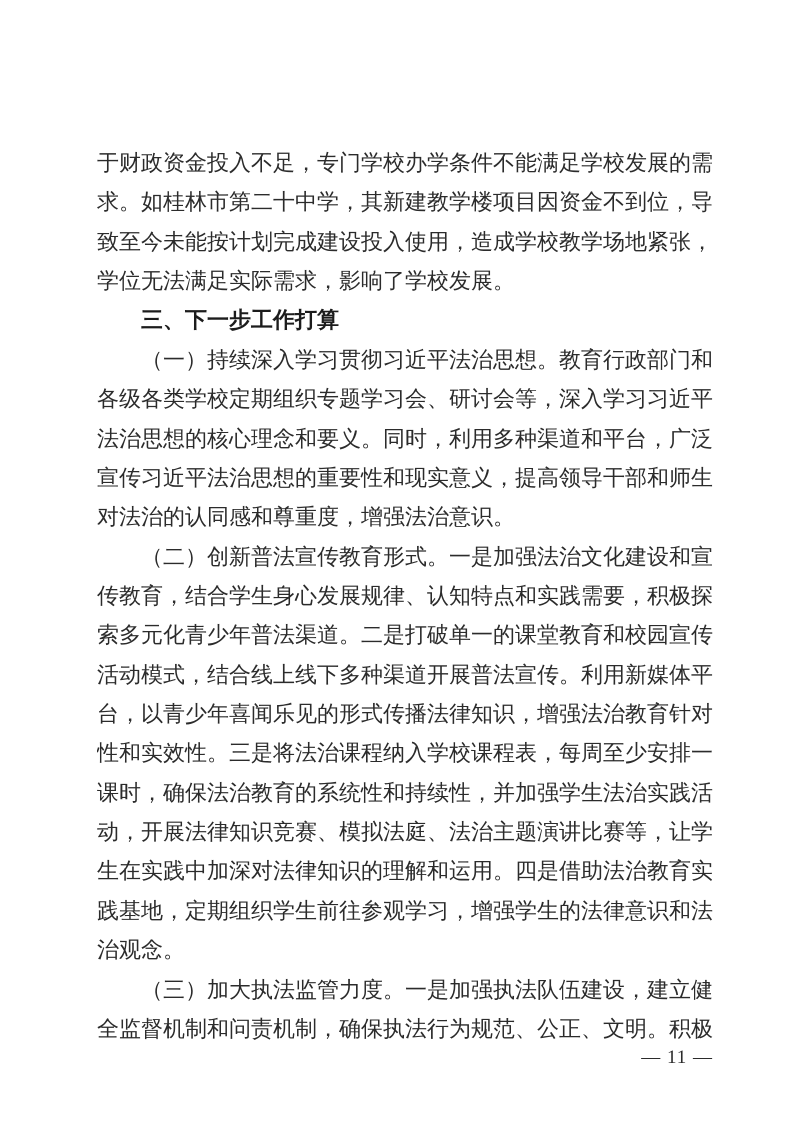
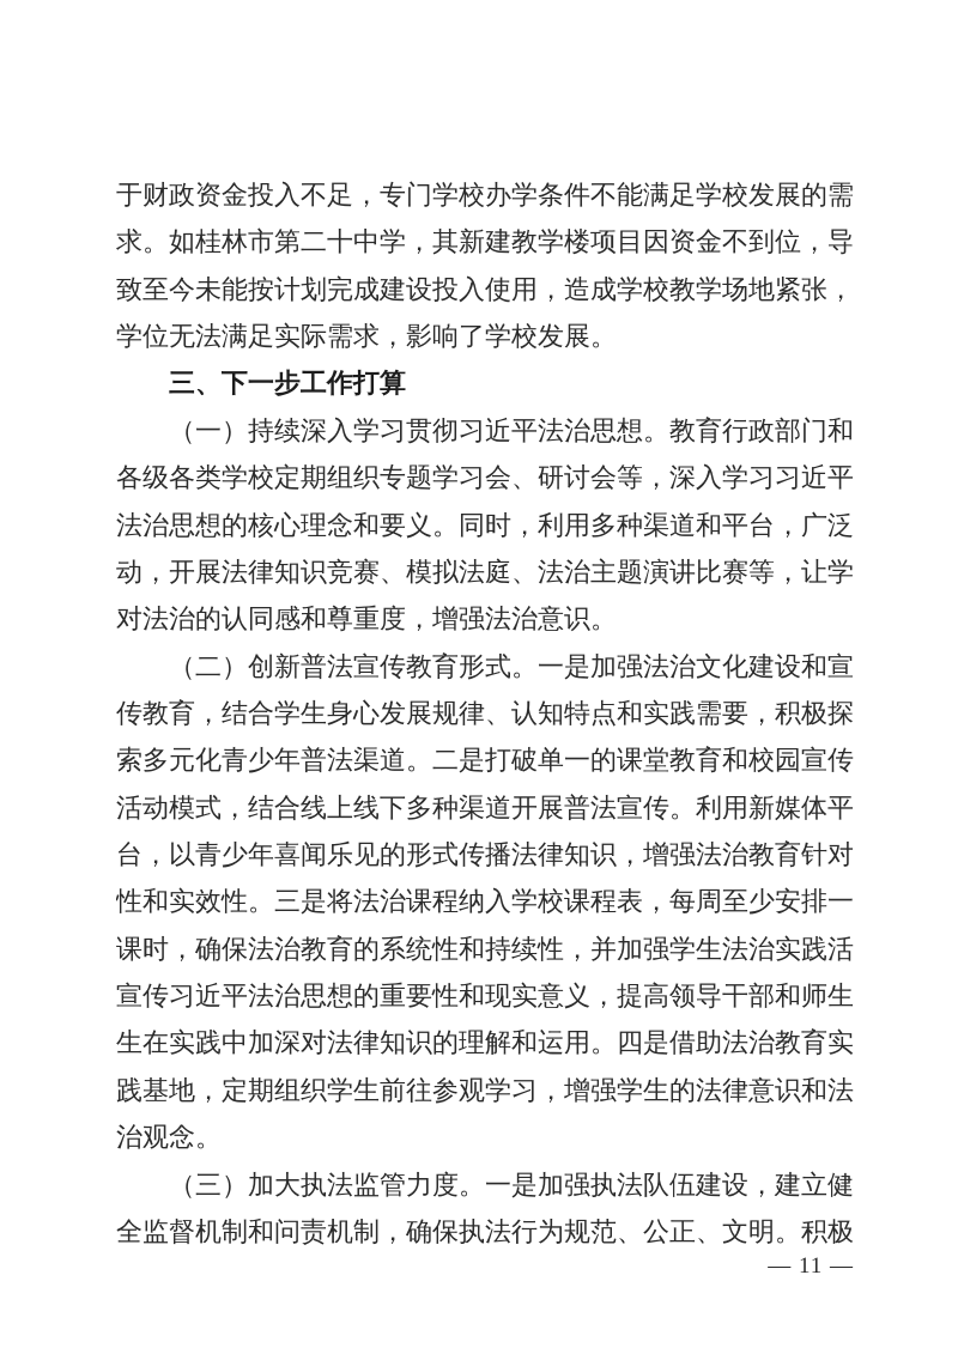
  于财政资金投入不足，专门学校办学条件不能满足学校发展的需
  求。如桂林市第二十中学，其新建教学楼项目因资金不到位，导
  致至今未能按计划完成建设投入使用，造成学校教学场地紧张，
  学位无法满足实际需求，影响了学校发展。
  三、下一步工作打算
  （一）持续深入学习贯彻习近平法治思想。教育行政部门和
  各级各类学校定期组织专题学习会、研讨会等，深入学习习近平
  法治思想的核心理念和要义。同时，利用多种渠道和平台，广泛
- 宣传习近平法治思想的重要性和现实意义，提高领导干部和师生
+ 动，开展法律知识竞赛、模拟法庭、法治主题演讲比赛等，让学
  对法治的认同感和尊重度，增强法治意识。
  （二）创新普法宣传教育形式。一是加强法治文化建设和宣
  传教育，结合学生身心发展规律、认知特点和实践需要，积极探
  索多元化青少年普法渠道。二是打破单一的课堂教育和校园宣传
  活动模式，结合线上线下多种渠道开展普法宣传。利用新媒体平
  台，以青少年喜闻乐见的形式传播法律知识，增强法治教育针对
  性和实效性。三是将法治课程纳入学校课程表，每周至少安排一
  课时，确保法治教育的系统性和持续性，并加强学生法治实践活
- 动，开展法律知识竞赛、模拟法庭、法治主题演讲比赛等，让学
+ 宣传习近平法治思想的重要性和现实意义，提高领导干部和师生
  生在实践中加深对法律知识的理解和运用。四是借助法治教育实
  践基地，定期组织学生前往参观学习，增强学生的法律意识和法
  治观念。
  （三）加大执法监管力度。一是加强执法队伍建设，建立健
  全监督机制和问责机制，确保执法行为规范、公正、文明。积极
  — 11 —
